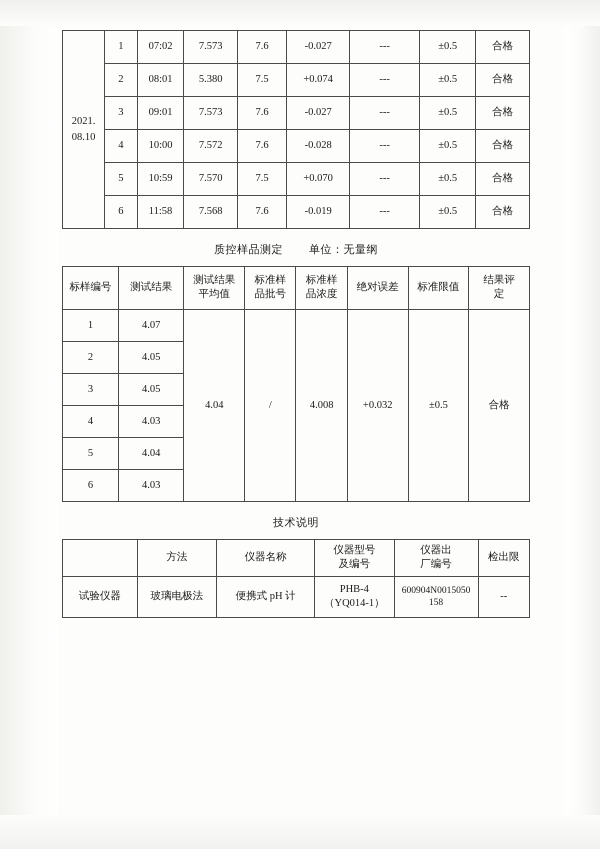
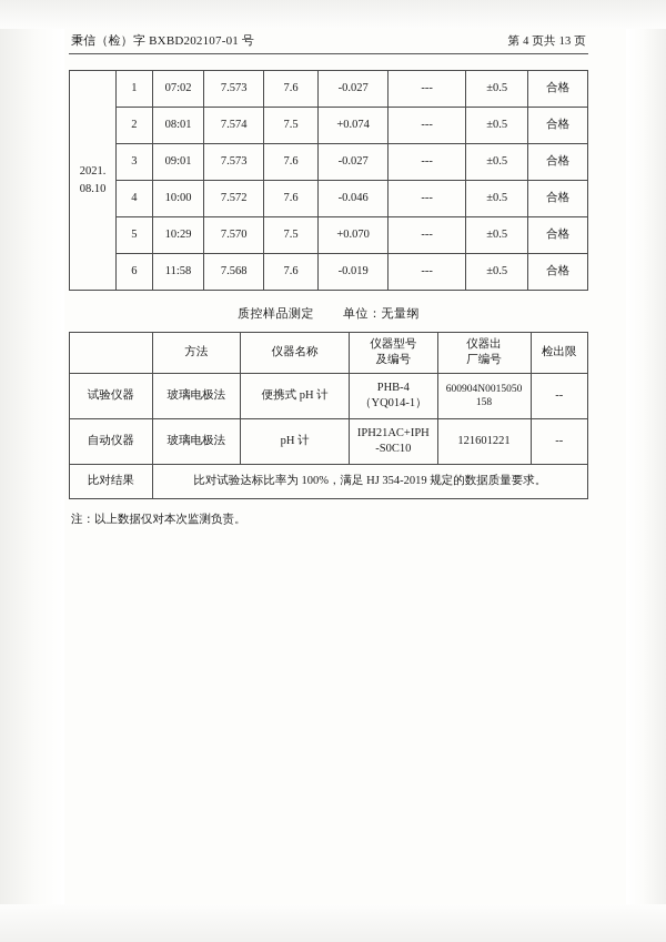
+ 秉信（检）字 BXBD202107-01 号
+ 第 4 页共 13 页
  2021.08.10	1	07:02	7.573	7.6	-0.027	---	±0.5	合格
- 2	08:01	5.380	7.5	+0.074	---	±0.5	合格
+ 2	08:01	7.574	7.5	+0.074	---	±0.5	合格
  3	09:01	7.573	7.6	-0.027	---	±0.5	合格
- 4	10:00	7.572	7.6	-0.028	---	±0.5	合格
+ 4	10:00	7.572	7.6	-0.046	---	±0.5	合格
- 5	10:59	7.570	7.5	+0.070	---	±0.5	合格
+ 5	10:29	7.570	7.5	+0.070	---	±0.5	合格
  6	11:58	7.568	7.6	-0.019	---	±0.5	合格
  质控样品测定 单位：无量纲
- 标样编号	测试结果	测试结果平均值	标准样品批号	标准样品浓度	绝对误差	标准限值	结果评定
- 1	4.07	4.04	/	4.008	+0.032	±0.5	合格
- 2	4.05
- 3	4.05
- 4	4.03
- 5	4.04
- 6	4.03
- 技术说明
  	方法	仪器名称	仪器型号及编号	仪器出厂编号	检出限
  试验仪器	玻璃电极法	便携式 pH 计	PHB-4（YQ014-1）	600904N0015050158	--
+ 自动仪器	玻璃电极法	pH 计	IPH21AC+IPH-S0C10	121601221	--
+ 比对结果	比对试验达标比率为 100%，满足 HJ 354-2019 规定的数据质量要求。
+ 注：以上数据仅对本次监测负责。
